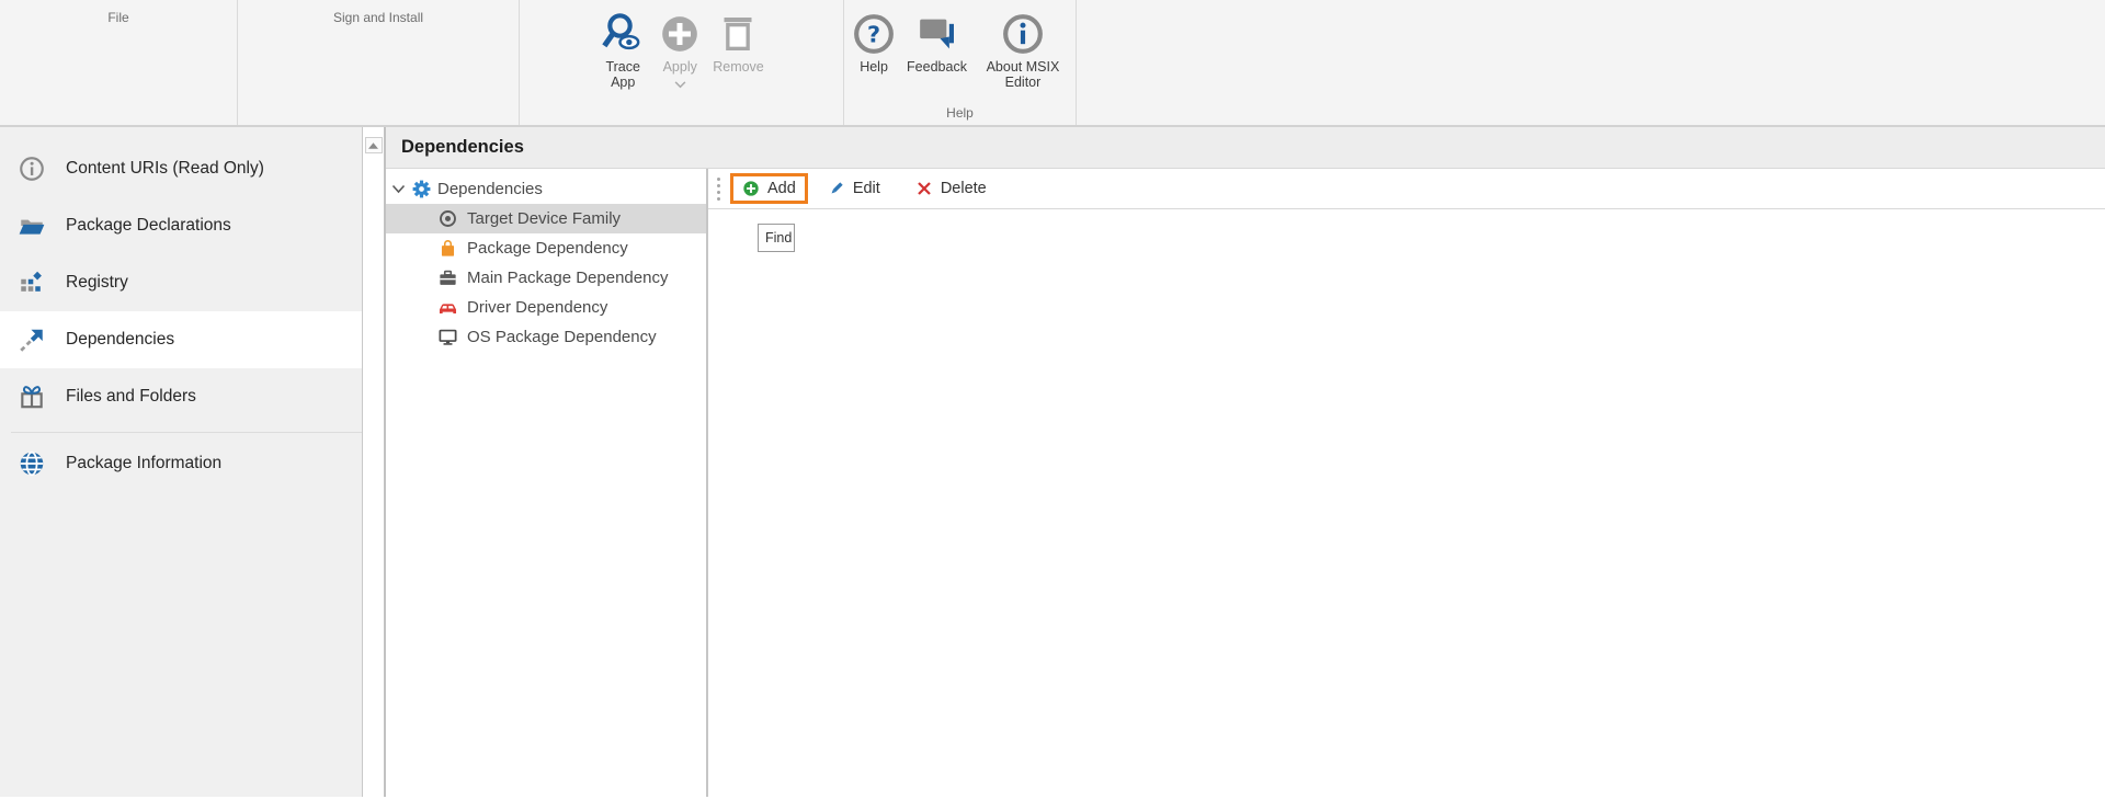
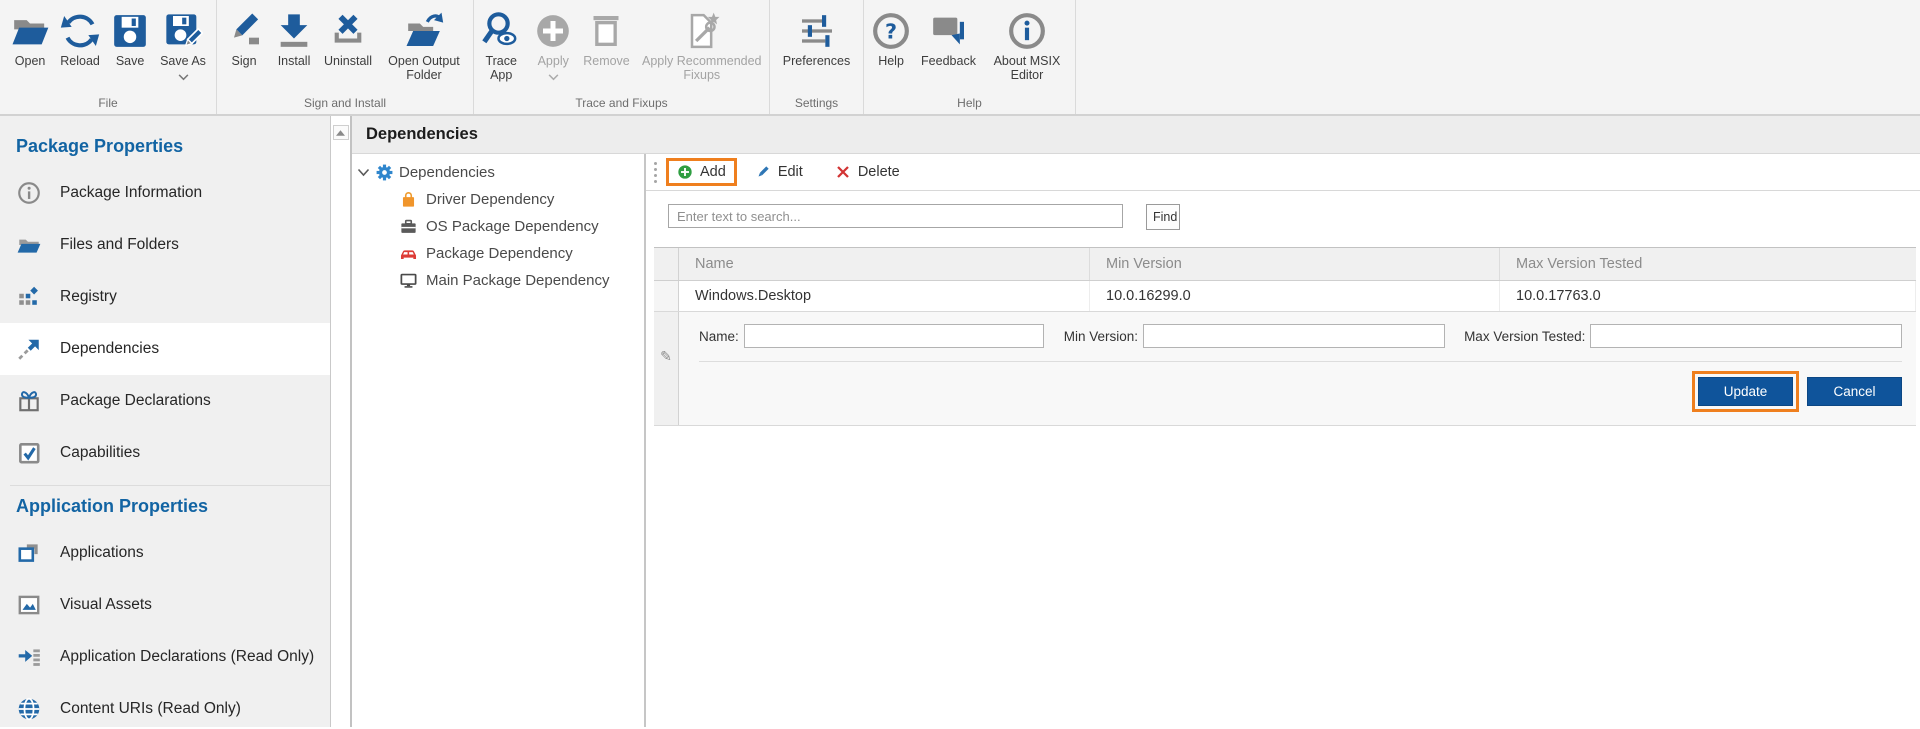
+ Open
+ Reload
+ Save
+ Save As
  File
+ Sign
+ Install
+ Uninstall
+ Open Output Folder
  Sign and Install
  Trace App
  Apply
  Remove
+ Apply Recommended Fixups
+ Trace and Fixups
+ Preferences
+ Settings
  ?
  Help
  Feedback
  About MSIX Editor
  Help
+ Package Properties
- Content URIs (Read Only)
+ Package Information
- Package Declarations
+ Files and Folders
  Registry
  Dependencies
- Files and Folders
+ Package Declarations
+ Capabilities
+ Application Properties
+ Applications
+ Visual Assets
+ Application Declarations (Read Only)
- Package Information
+ Content URIs (Read Only)
  Dependencies
  Dependencies
- Target Device Family
- Package Dependency
+ Driver Dependency
- Main Package Dependency
+ OS Package Dependency
- Driver Dependency
+ Package Dependency
- OS Package Dependency
+ Main Package Dependency
  Add
  Edit
  Delete
+ Enter text to search...
  Find
+ Name
+ Min Version
+ Max Version Tested
+ Windows.Desktop
+ 10.0.16299.0
+ 10.0.17763.0
+ ✎
+ Name:
+ Min Version:
+ Max Version Tested:
+ Update
+ Cancel
